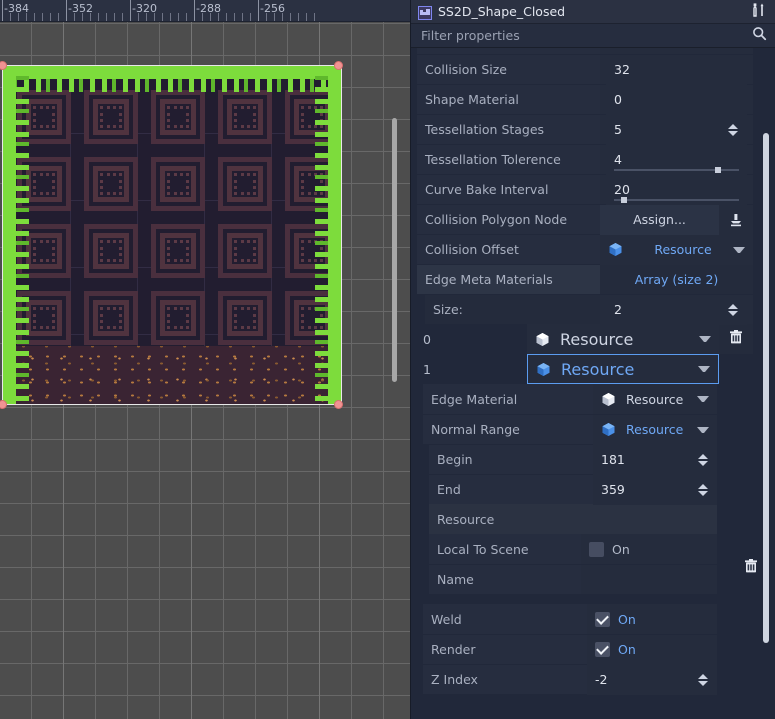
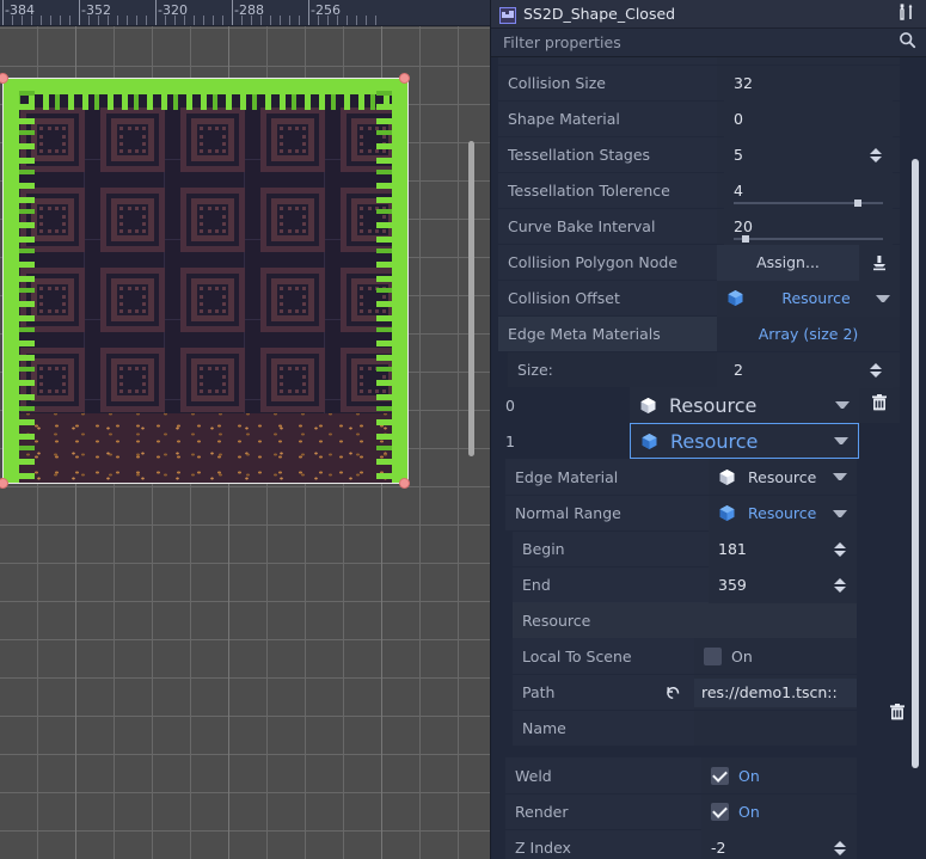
  -384
  -352
  -320
  -288
  -256
  SS2D_Shape_Closed
  Filter properties
  Collision Size
  32
  Shape Material
  0
  Tessellation Stages
  5
  Tessellation Tolerence
  4
  Curve Bake Interval
  20
  Collision Polygon Node
  Assign...
  Collision Offset
  Resource
  Edge Meta Materials
  Array (size 2)
  Size:
  2
  0
  Resource
  1
  Resource
  Edge Material
  Resource
  Normal Range
  Resource
  Begin
  181
  End
  359
  Resource
  Local To Scene
  On
+ Path
+ res://demo1.tscn::
  Name
  Weld
  On
  Render
  On
  Z Index
  -2
